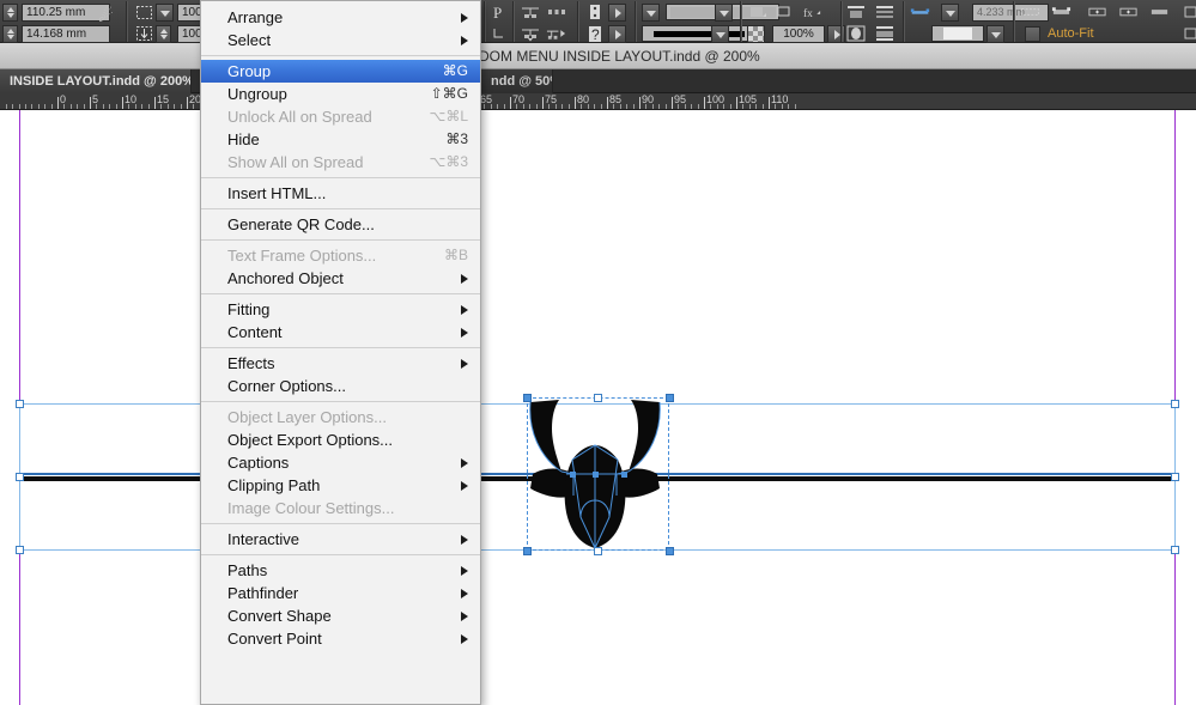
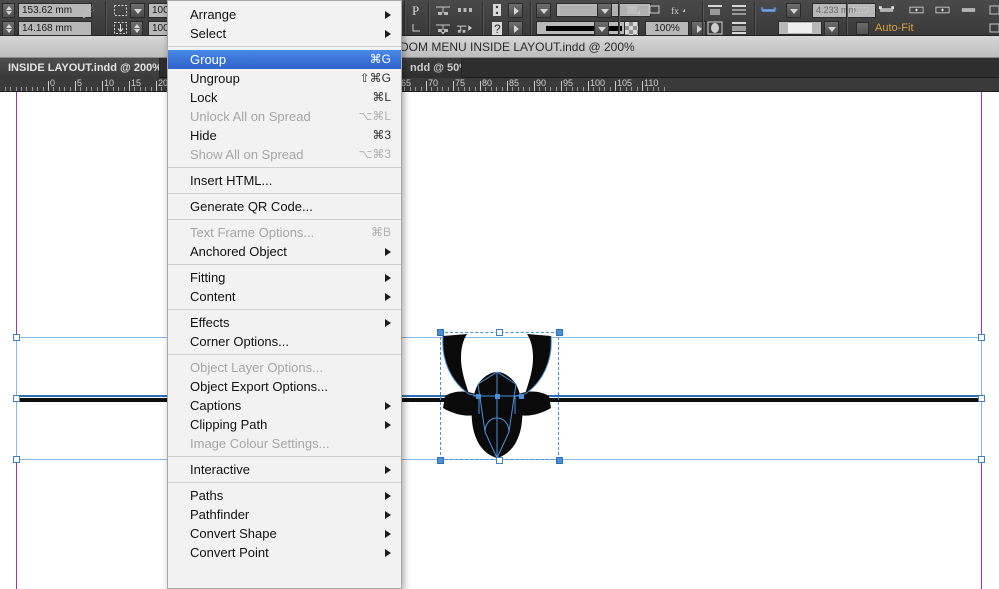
- 110.25 mm
+ 153.62 mm
  14.168 mm
  ☄
  100
  100
  P
  ?
  fx
  100%
  4.233 mm
  Auto-Fit
  DOM MENU INSIDE LAYOUT.indd @ 200%
  INSIDE LAYOUT.indd @ 200%
  ndd @ 50
  0
  5
  10
  15
  20
  65
  70
  75
  80
  85
  90
  95
  100
  105
  110
  Arrange
  Select
  Group
  ⌘G
  Ungroup
  ⇧⌘G
+ Lock
+ ⌘L
  Unlock All on Spread
  ⌥⌘L
  Hide
  ⌘3
  Show All on Spread
  ⌥⌘3
  Insert HTML...
  Generate QR Code...
  Text Frame Options...
  ⌘B
  Anchored Object
  Fitting
  Content
  Effects
  Corner Options...
  Object Layer Options...
  Object Export Options...
  Captions
  Clipping Path
  Image Colour Settings...
  Interactive
  Paths
  Pathfinder
  Convert Shape
  Convert Point
